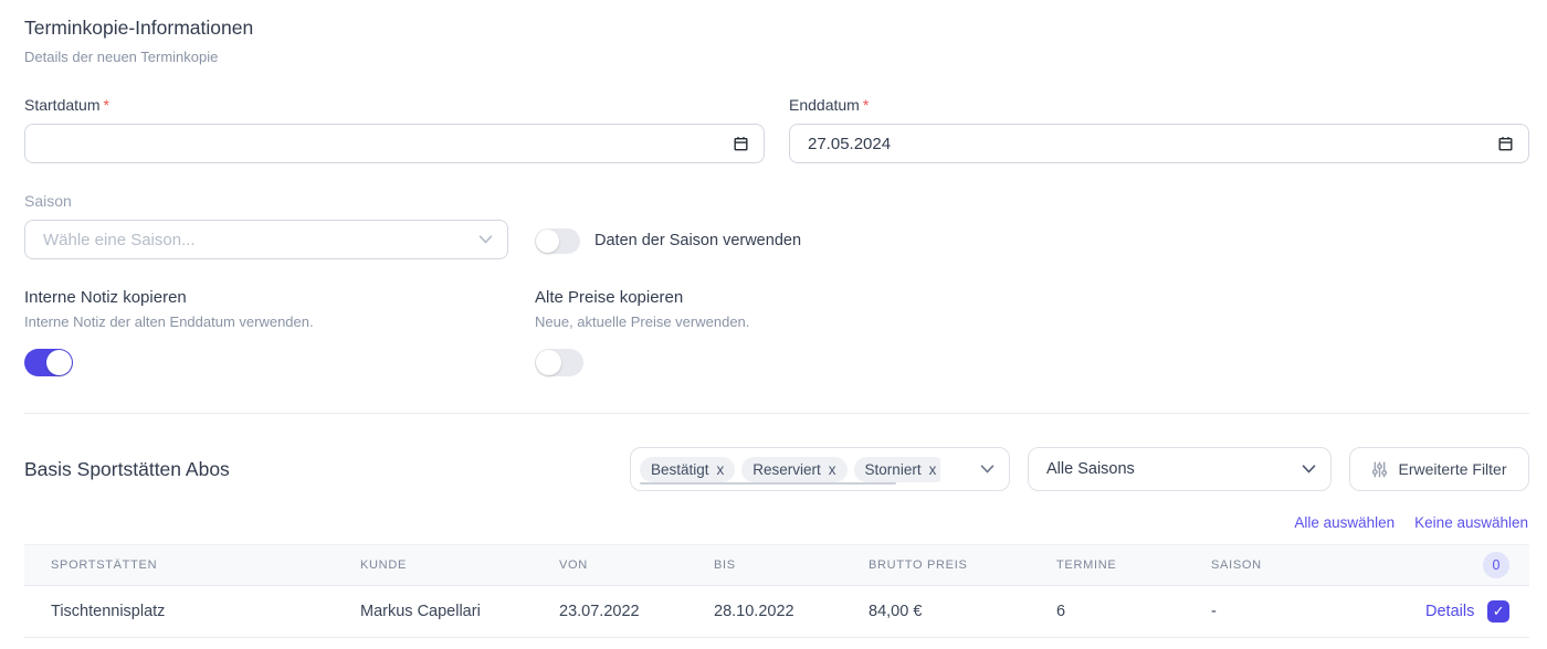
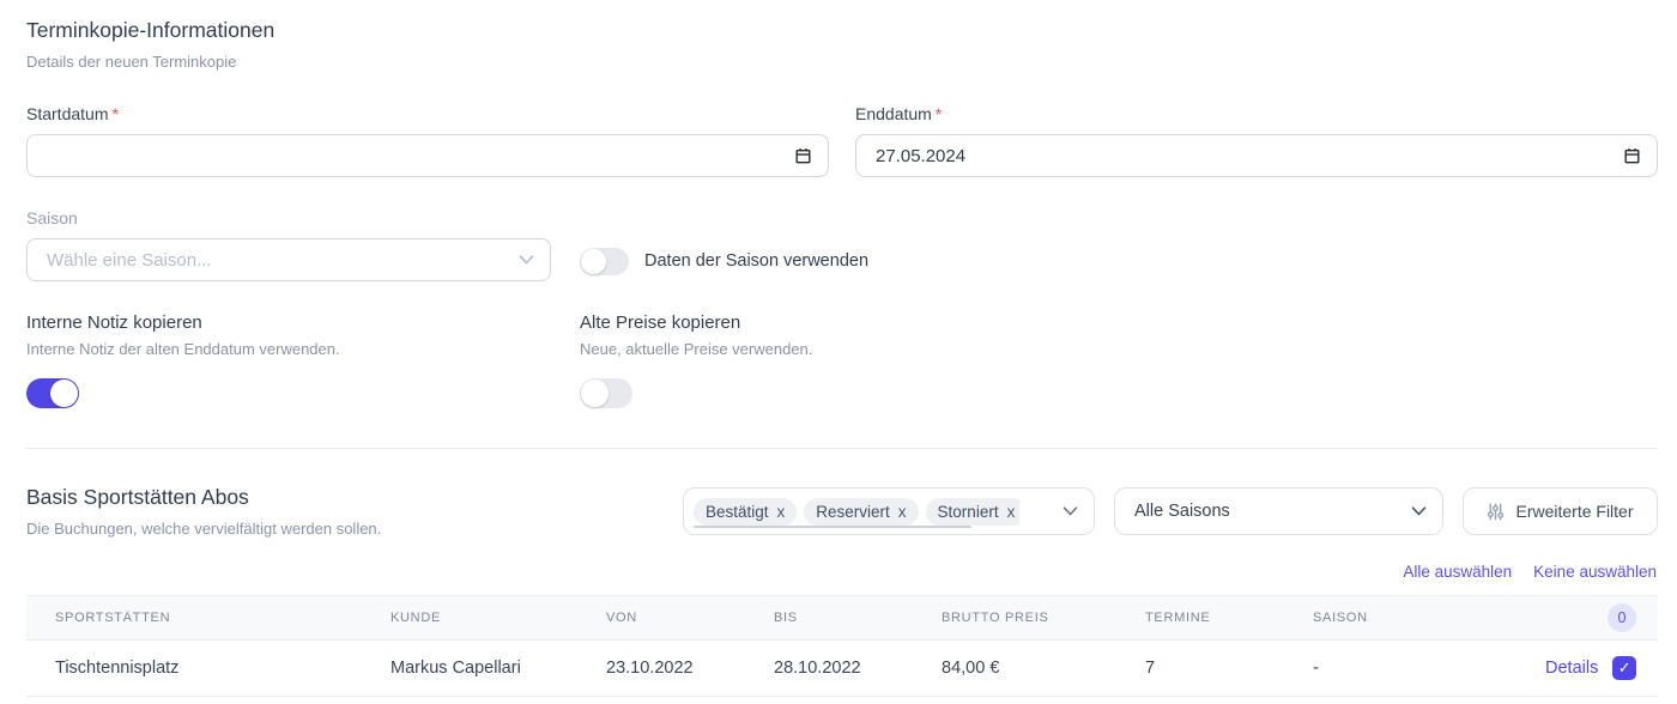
  Terminkopie-Informationen
  Details der neuen Terminkopie
  Startdatum *
  Enddatum *
  27.05.2024
  Saison
  Wähle eine Saison...
  Daten der Saison verwenden
  Interne Notiz kopieren
  Interne Notiz der alten Enddatum verwenden.
  Alte Preise kopieren
  Neue, aktuelle Preise verwenden.
  Basis Sportstätten Abos
+ Die Buchungen, welche vervielfältigt werden sollen.
  Bestätigt
  x
  Reserviert
  x
  Storniert
  x
  Alle Saisons
  Erweiterte Filter
  Alle auswählen
  Keine auswählen
  SPORTSTÄTTEN
  KUNDE
  VON
  BIS
  BRUTTO PREIS
  TERMINE
  SAISON
  0
  Tischtennisplatz
  Markus Capellari
- 23.07.2022
+ 23.10.2022
  28.10.2022
  84,00 €
- 6
+ 7
  -
  Details
  ✓
